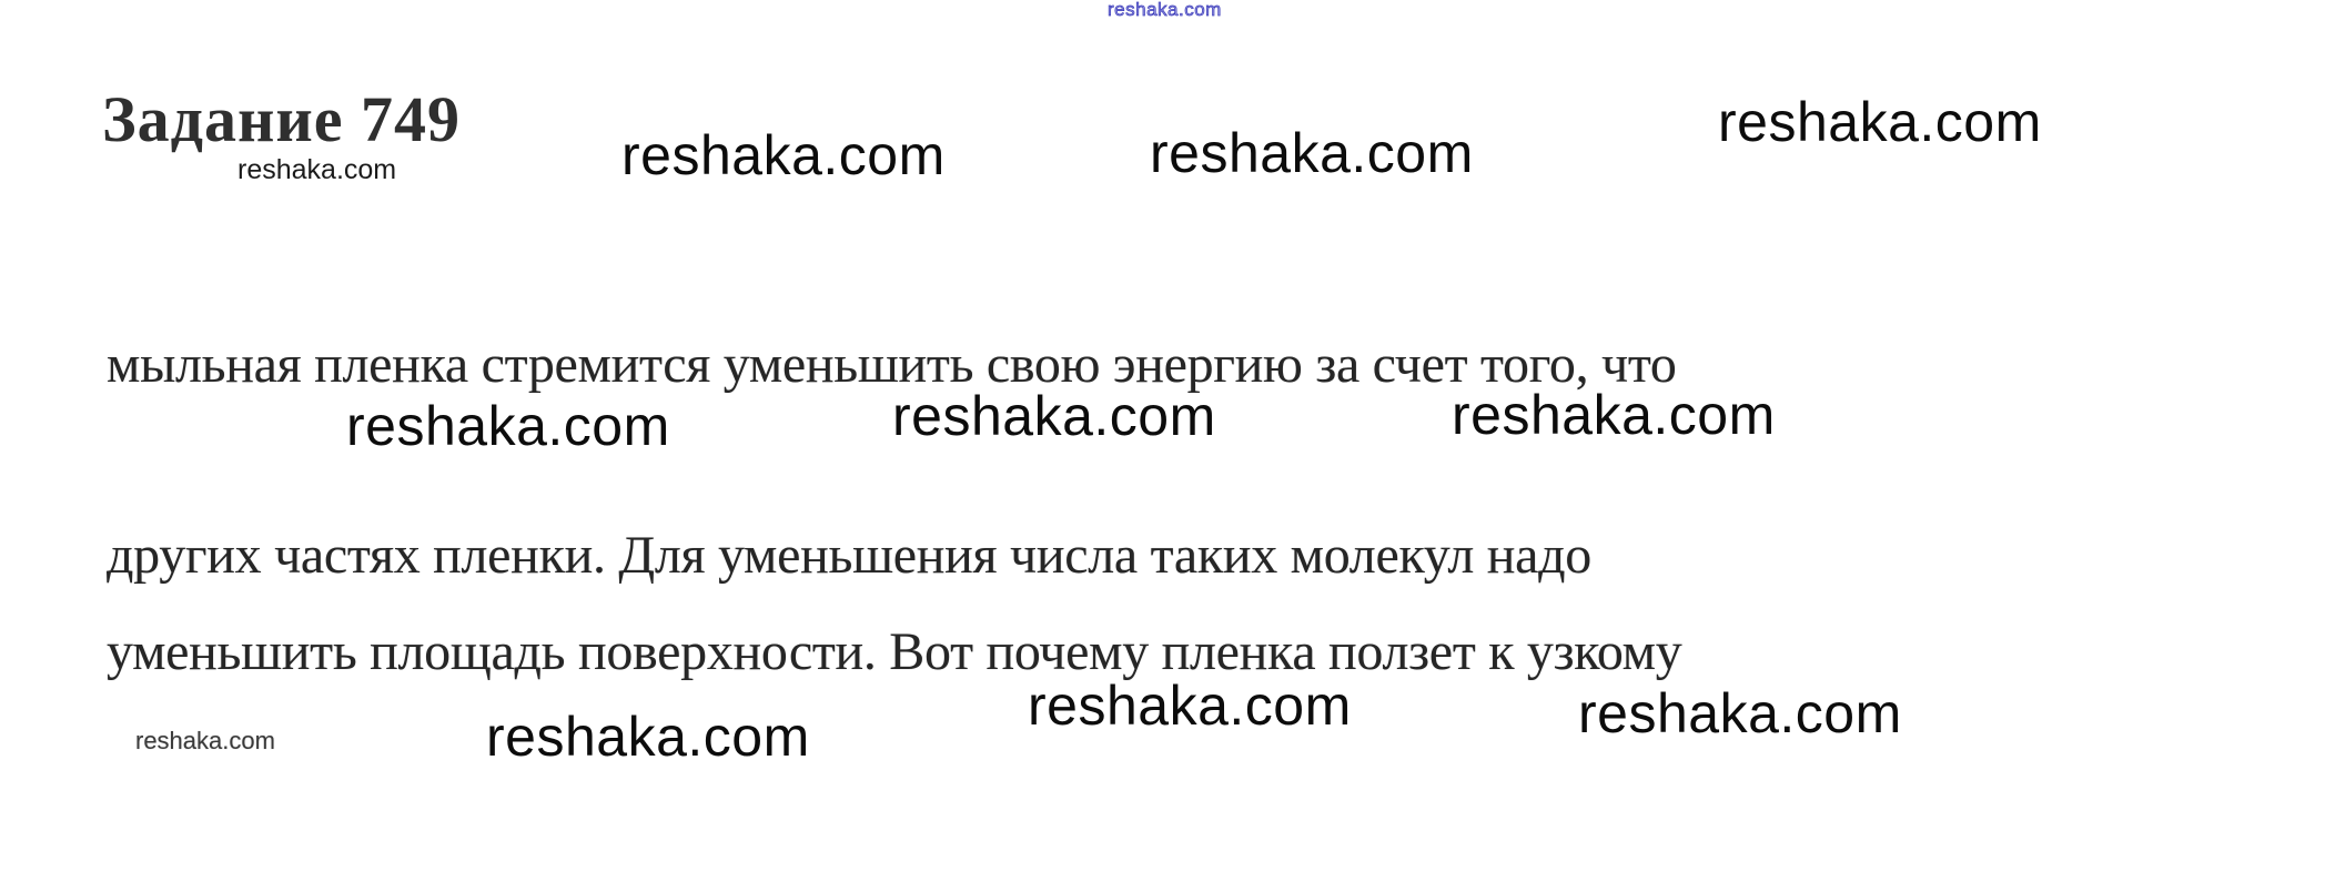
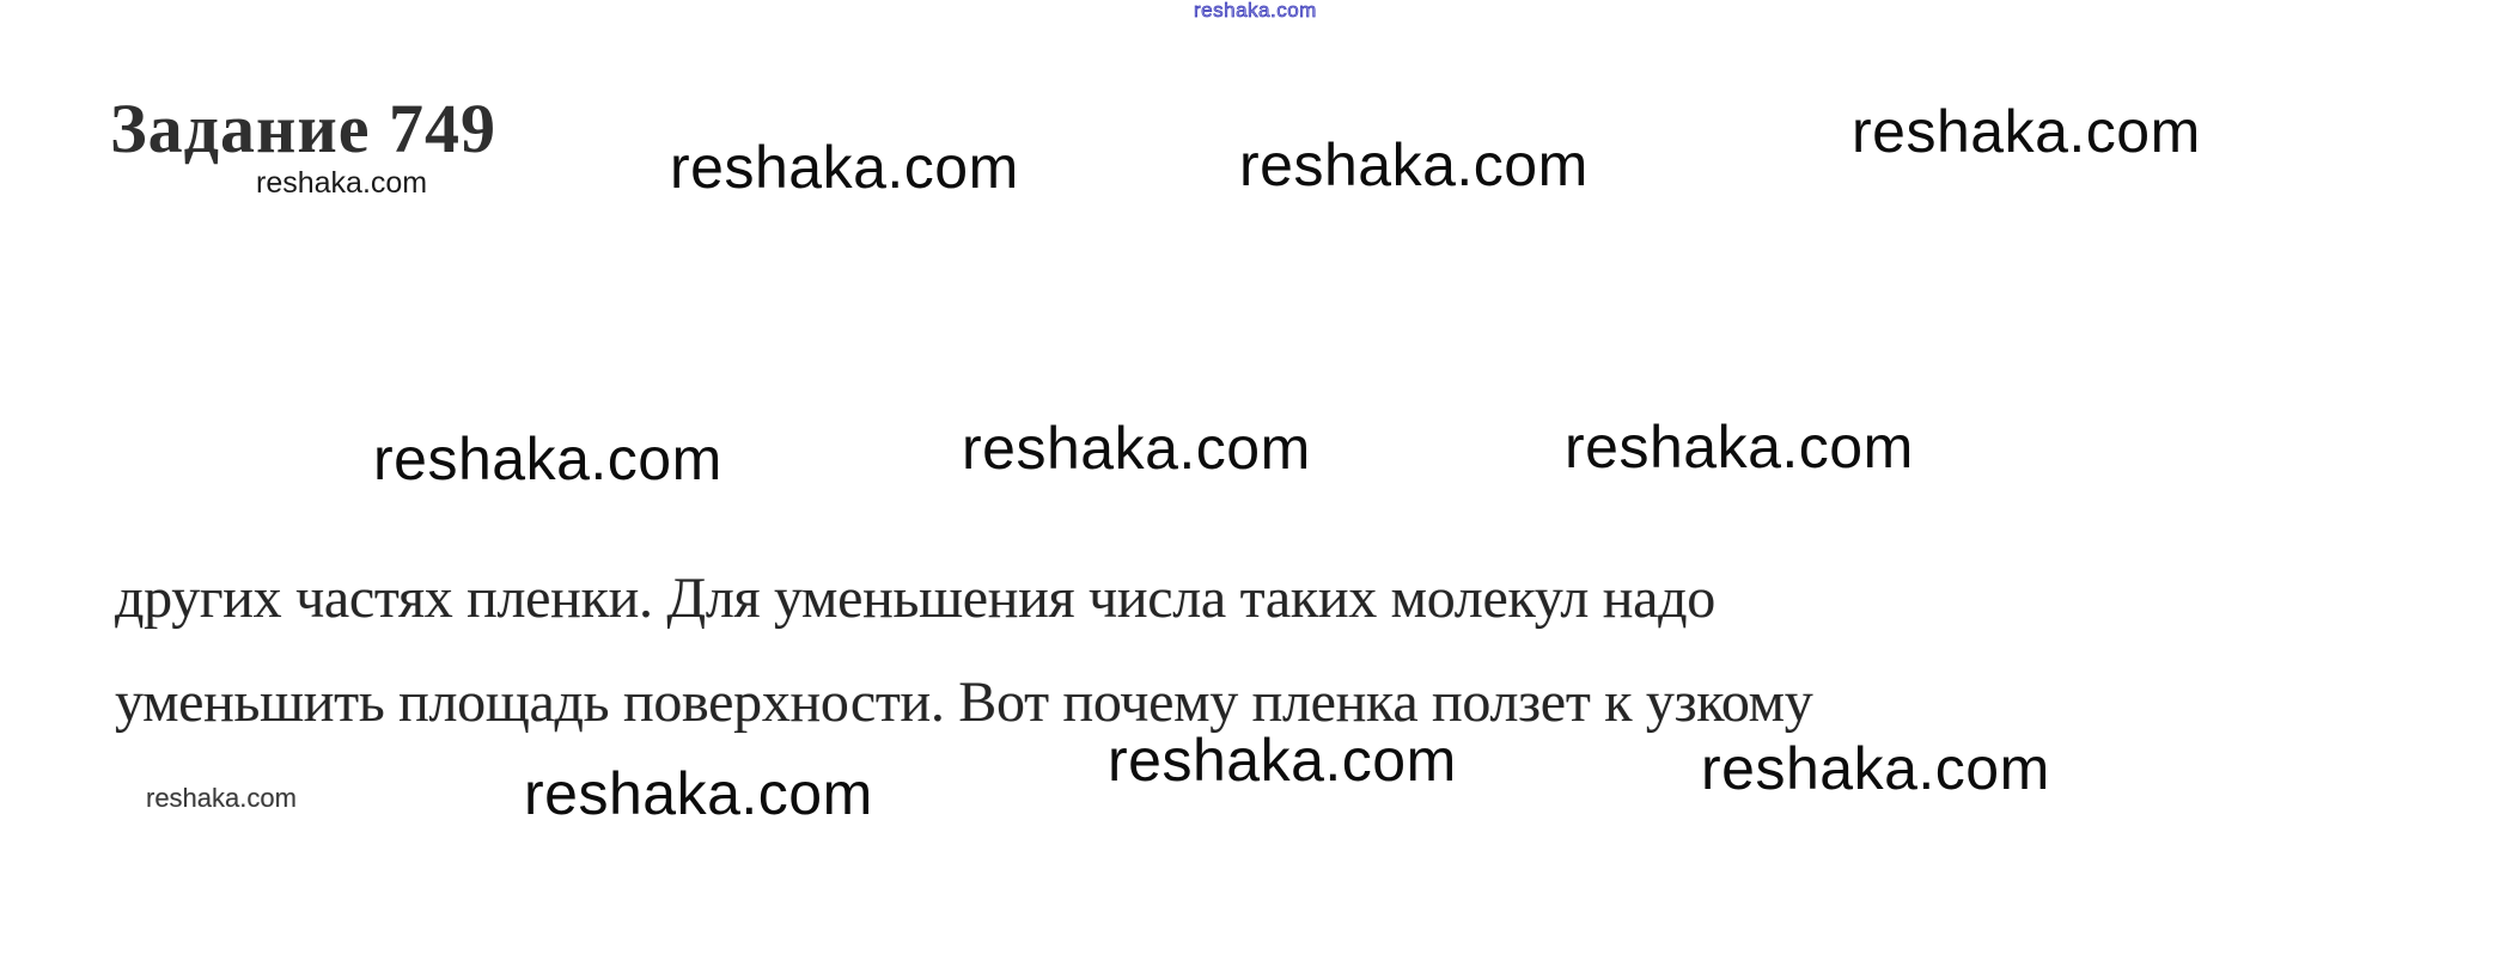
  reshaka.com
  Задание 749
  reshaka.com
  reshaka.com
  reshaka.com
  reshaka.com
- мыльная пленка стремится уменьшить свою энергию за счет того, что
  reshaka.com
  reshaka.com
  reshaka.com
  других частях пленки. Для уменьшения числа таких молекул надо
  уменьшить площадь поверхности. Вот почему пленка ползет к узкому
  reshaka.com
  reshaka.com
  reshaka.com
  reshaka.com
